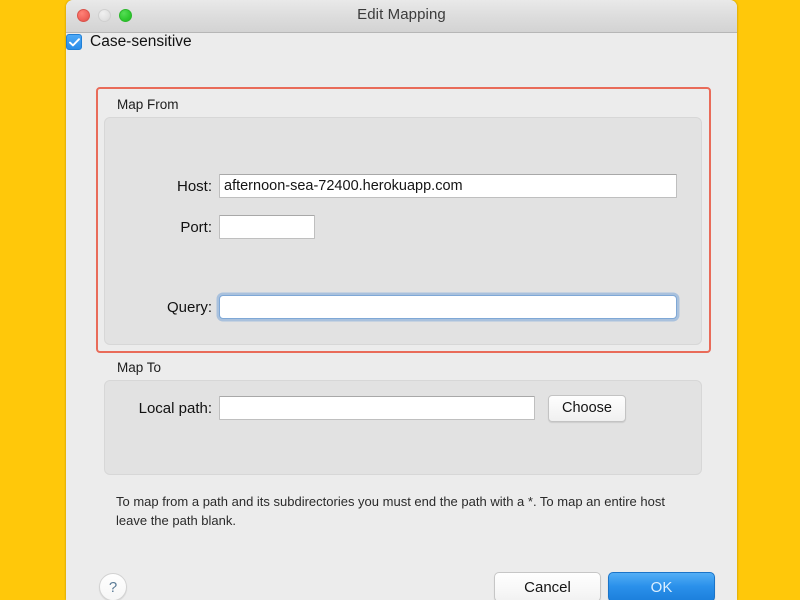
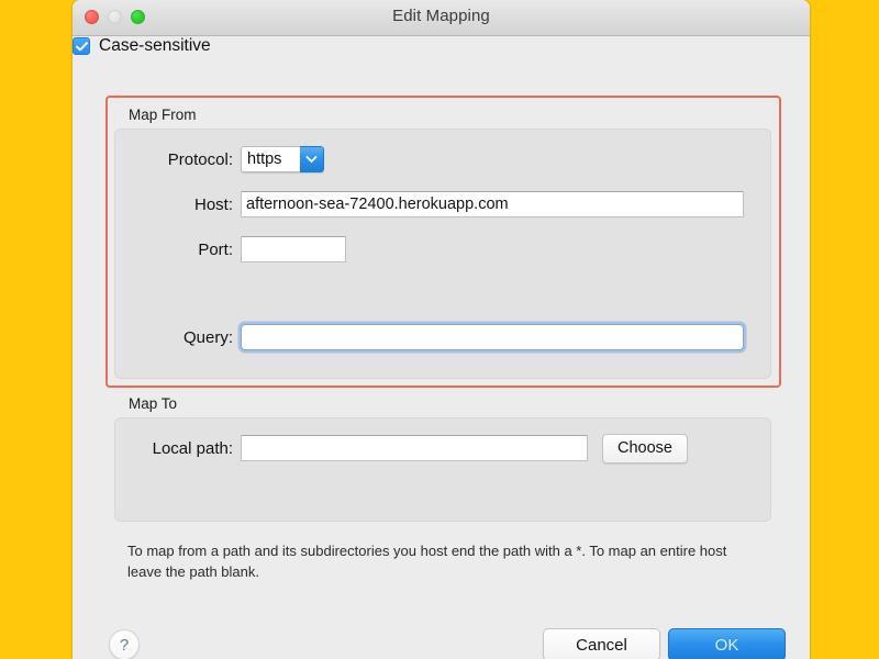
  Edit Mapping
  Map From
+ Protocol:
+ https
  Host:
  afternoon-sea-72400.herokuapp.com
  Port:
  Query:
  Map To
  Local path:
  Choose
  Case-sensitive
- To map from a path and its subdirectories you must end the path with a *. To map an entire host leave the path blank.
+ To map from a path and its subdirectories you host end the path with a *. To map an entire host leave the path blank.
  ?
  Cancel
  OK
